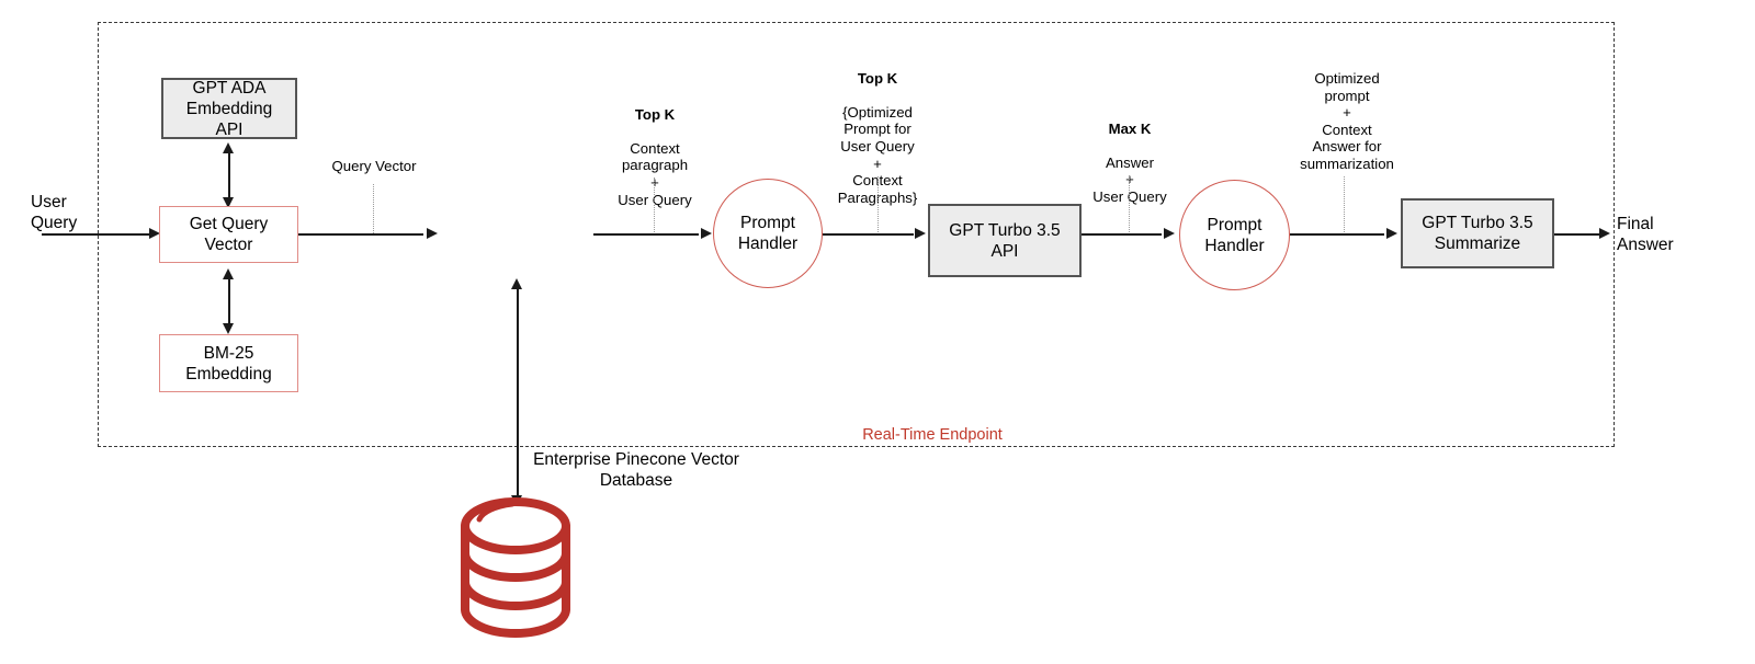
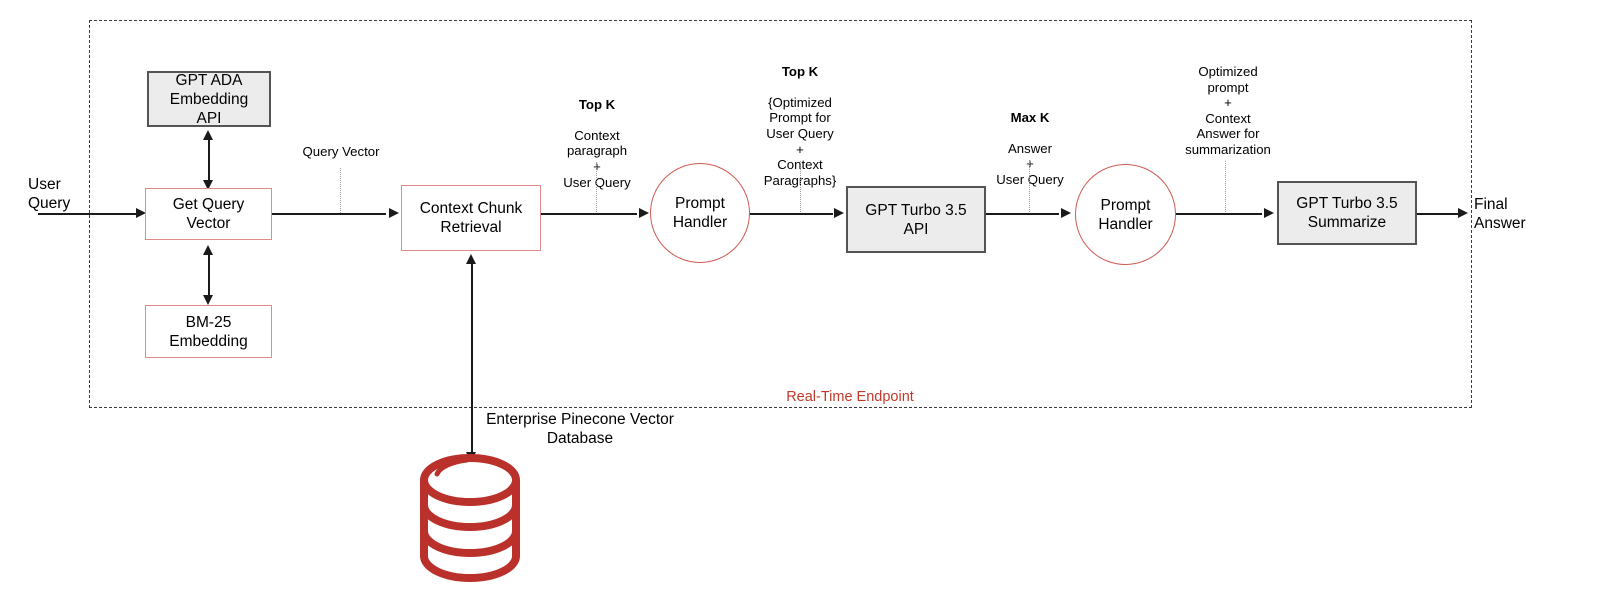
  Real-Time Endpoint
  User
  Query
  GPT ADA
  Embedding
  API
  Get Query
  Vector
  BM-25
  Embedding
  Query Vector
+ Context Chunk
+ Retrieval
  Enterprise Pinecone Vector
  Database
  Top K
  Context
  paragraph
  +
  User Query
  Prompt
  Handler
  Top K
  {Optimized
  Prompt for
  User Query
  +
  Context
  Paragraphs}
  GPT Turbo 3.5
  API
  Max K
  Answer
  +
  User Query
  Prompt
  Handler
  Optimized
  prompt
  +
  Context
  Answer for
  summarization
  GPT Turbo 3.5
  Summarize
  Final
  Answer
